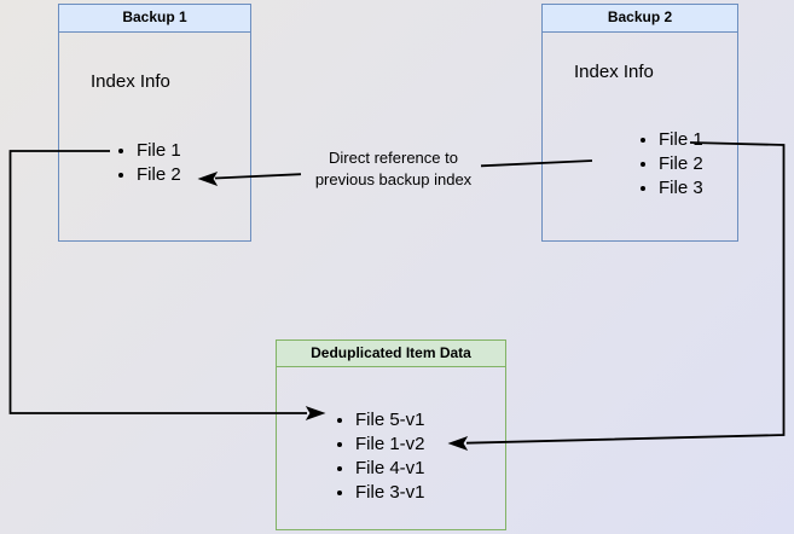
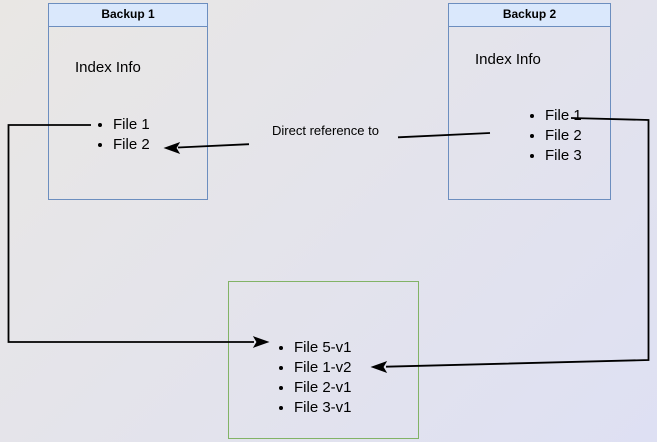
  Backup 1
  Index Info
  File 1
  File 2
  Backup 2
  Index Info
  File 1
  File 2
  File 3
- Deduplicated Item Data
  File 5-v1
  File 1-v2
- File 4-v1
+ File 2-v1
  File 3-v1
  Direct reference to
- previous backup index
